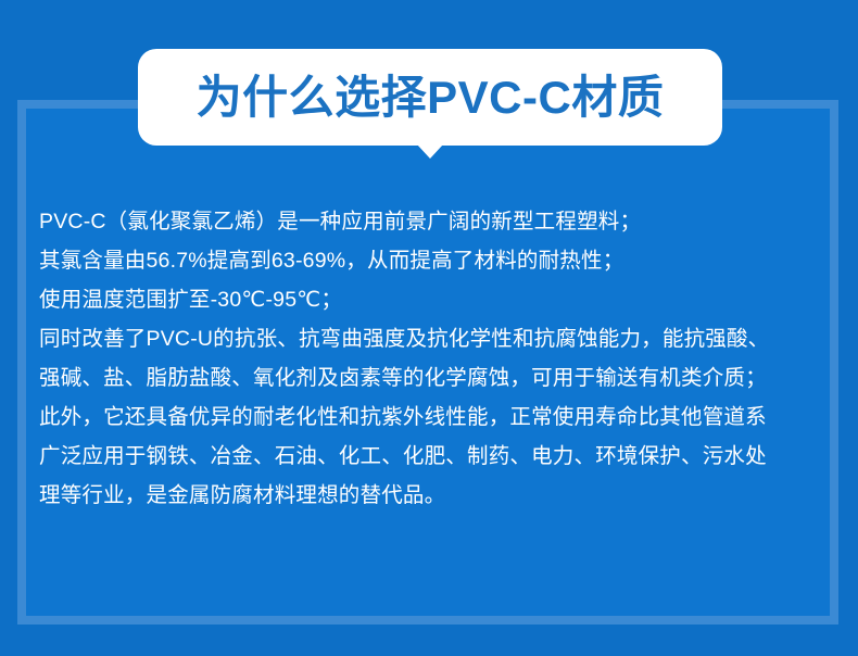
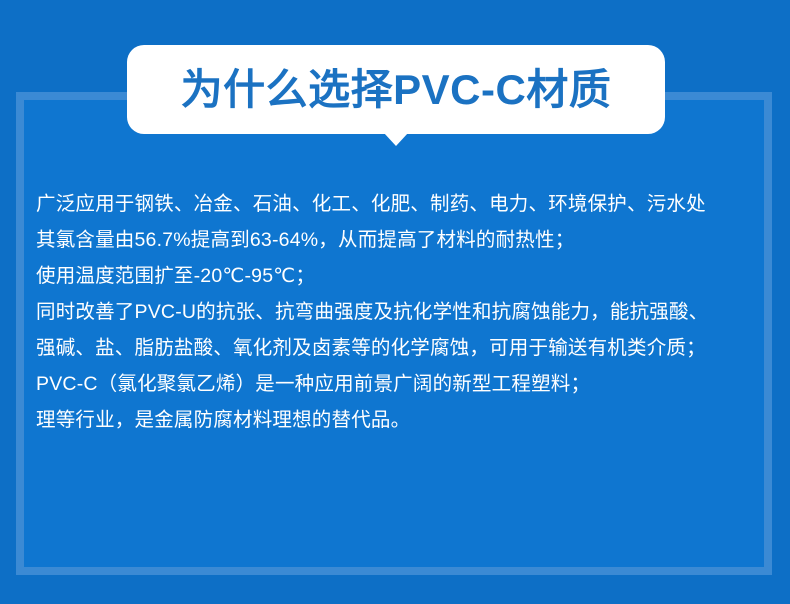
  为什么选择PVC-C材质
- PVC-C（氯化聚氯乙烯）是一种应用前景广阔的新型工程塑料；
+ 广泛应用于钢铁、冶金、石油、化工、化肥、制药、电力、环境保护、污水处
- 其氯含量由56.7%提高到63-69%，从而提高了材料的耐热性；
+ 其氯含量由56.7%提高到63-64%，从而提高了材料的耐热性；
- 使用温度范围扩至-30℃-95℃；
+ 使用温度范围扩至-20℃-95℃；
  同时改善了PVC-U的抗张、抗弯曲强度及抗化学性和抗腐蚀能力，能抗强酸、
  强碱、盐、脂肪盐酸、氧化剂及卤素等的化学腐蚀，可用于输送有机类介质；
- 此外，它还具备优异的耐老化性和抗紫外线性能，正常使用寿命比其他管道系
- 广泛应用于钢铁、冶金、石油、化工、化肥、制药、电力、环境保护、污水处
+ PVC-C（氯化聚氯乙烯）是一种应用前景广阔的新型工程塑料；
  理等行业，是金属防腐材料理想的替代品。
